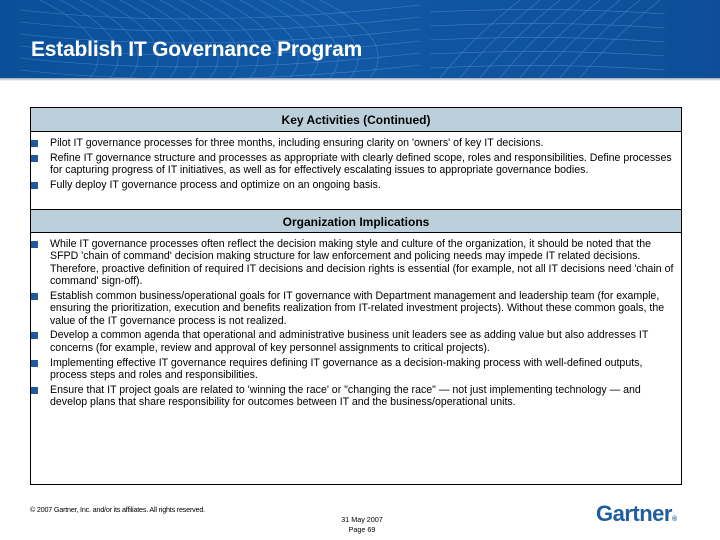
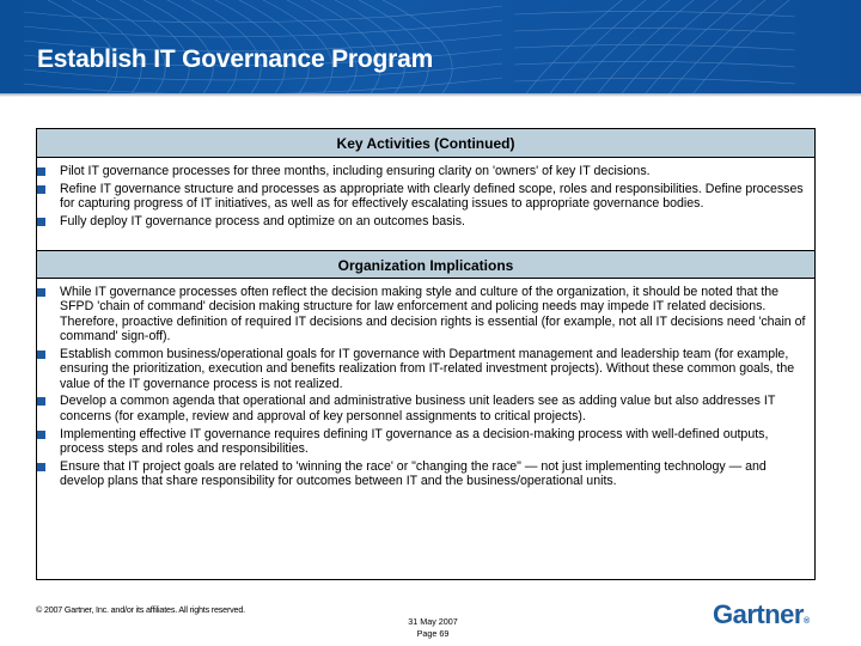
  Establish IT Governance Program
  Key Activities (Continued)
  Pilot IT governance processes for three months, including ensuring clarity on 'owners' of key IT decisions.
  Refine IT governance structure and processes as appropriate with clearly defined scope, roles and responsibilities. Define processes for capturing progress of IT initiatives, as well as for effectively escalating issues to appropriate governance bodies.
- Fully deploy IT governance process and optimize on an ongoing basis.
+ Fully deploy IT governance process and optimize on an outcomes basis.
  Organization Implications
  While IT governance processes often reflect the decision making style and culture of the organization, it should be noted that the SFPD 'chain of command' decision making structure for law enforcement and policing needs may impede IT related decisions. Therefore, proactive definition of required IT decisions and decision rights is essential (for example, not all IT decisions need 'chain of command' sign-off).
  Establish common business/operational goals for IT governance with Department management and leadership team (for example, ensuring the prioritization, execution and benefits realization from IT-related investment projects). Without these common goals, the value of the IT governance process is not realized.
  Develop a common agenda that operational and administrative business unit leaders see as adding value but also addresses IT concerns (for example, review and approval of key personnel assignments to critical projects).
  Implementing effective IT governance requires defining IT governance as a decision-making process with well-defined outputs, process steps and roles and responsibilities.
  Ensure that IT project goals are related to 'winning the race' or "changing the race" — not just implementing technology — and develop plans that share responsibility for outcomes between IT and the business/operational units.
  © 2007 Gartner, Inc. and/or its affiliates. All rights reserved.
  31 May 2007
  Page 69
  Gartner
